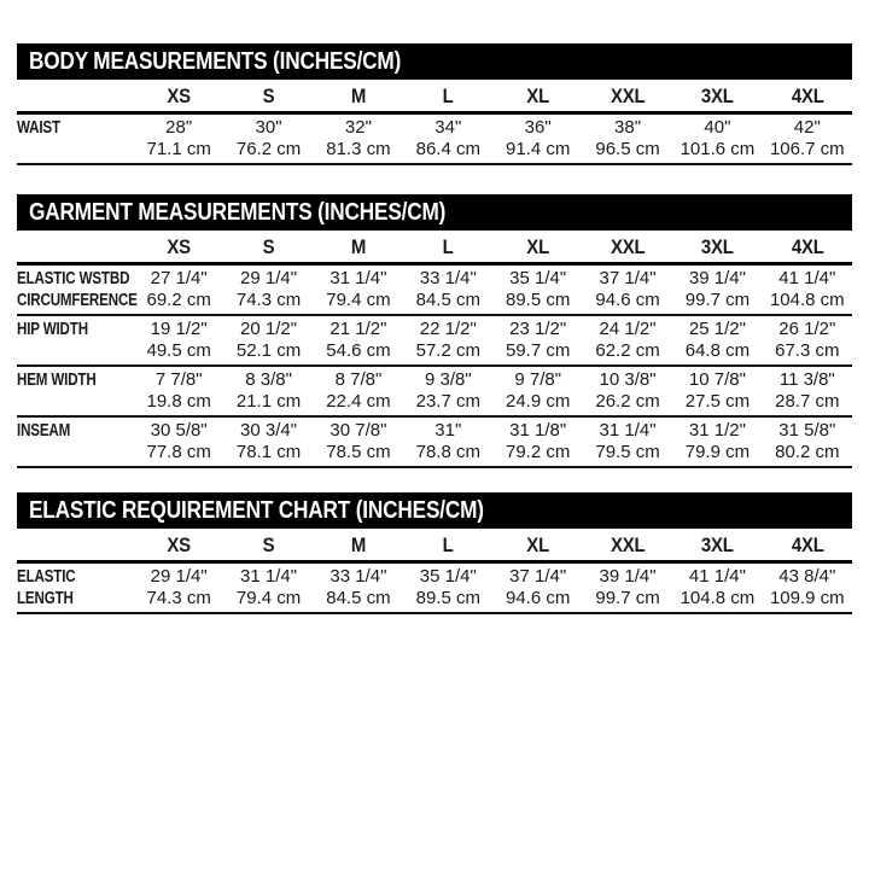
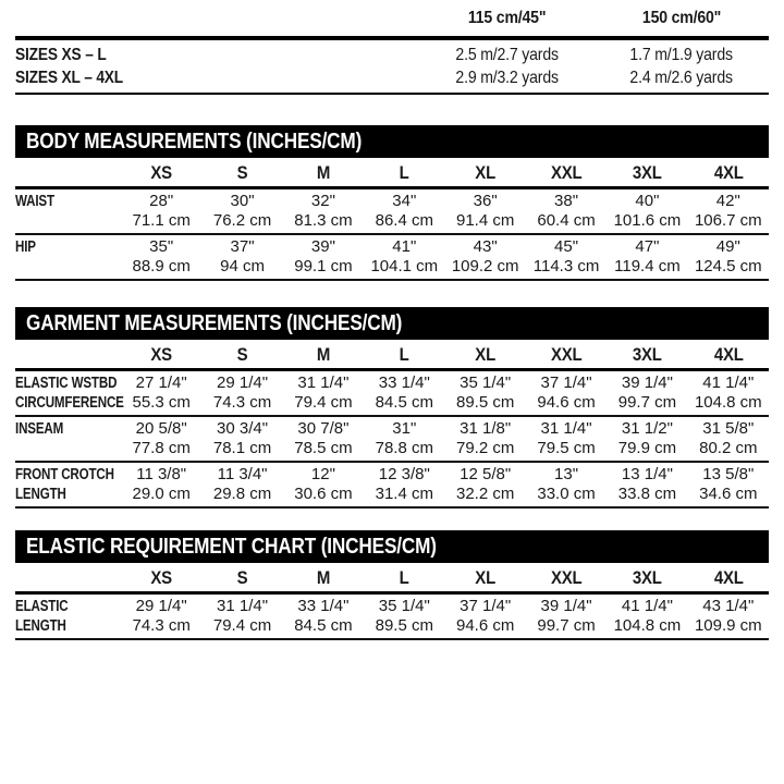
+ 	115 cm/45"	150 cm/60"
+ SIZES XS – L	2.5 m/2.7 yards	1.7 m/1.9 yards
+ SIZES XL – 4XL	2.9 m/3.2 yards	2.4 m/2.6 yards
  BODY MEASUREMENTS (INCHES/CM)
  	XS	S	M	L	XL	XXL	3XL	4XL
- WAIST	28"71.1 cm	30"76.2 cm	32"81.3 cm	34"86.4 cm	36"91.4 cm	38"96.5 cm	40"101.6 cm	42"106.7 cm
+ WAIST	28"71.1 cm	30"76.2 cm	32"81.3 cm	34"86.4 cm	36"91.4 cm	38"60.4 cm	40"101.6 cm	42"106.7 cm
+ HIP	35"88.9 cm	37"94 cm	39"99.1 cm	41"104.1 cm	43"109.2 cm	45"114.3 cm	47"119.4 cm	49"124.5 cm
  GARMENT MEASUREMENTS (INCHES/CM)
  	XS	S	M	L	XL	XXL	3XL	4XL
- ELASTIC WSTBDCIRCUMFERENCE	27 1/4"69.2 cm	29 1/4"74.3 cm	31 1/4"79.4 cm	33 1/4"84.5 cm	35 1/4"89.5 cm	37 1/4"94.6 cm	39 1/4"99.7 cm	41 1/4"104.8 cm
+ ELASTIC WSTBDCIRCUMFERENCE	27 1/4"55.3 cm	29 1/4"74.3 cm	31 1/4"79.4 cm	33 1/4"84.5 cm	35 1/4"89.5 cm	37 1/4"94.6 cm	39 1/4"99.7 cm	41 1/4"104.8 cm
- HIP WIDTH	19 1/2"49.5 cm	20 1/2"52.1 cm	21 1/2"54.6 cm	22 1/2"57.2 cm	23 1/2"59.7 cm	24 1/2"62.2 cm	25 1/2"64.8 cm	26 1/2"67.3 cm
- HEM WIDTH	7 7/8"19.8 cm	8 3/8"21.1 cm	8 7/8"22.4 cm	9 3/8"23.7 cm	9 7/8"24.9 cm	10 3/8"26.2 cm	10 7/8"27.5 cm	11 3/8"28.7 cm
- INSEAM	30 5/8"77.8 cm	30 3/4"78.1 cm	30 7/8"78.5 cm	31"78.8 cm	31 1/8"79.2 cm	31 1/4"79.5 cm	31 1/2"79.9 cm	31 5/8"80.2 cm
+ INSEAM	20 5/8"77.8 cm	30 3/4"78.1 cm	30 7/8"78.5 cm	31"78.8 cm	31 1/8"79.2 cm	31 1/4"79.5 cm	31 1/2"79.9 cm	31 5/8"80.2 cm
+ FRONT CROTCHLENGTH	11 3/8"29.0 cm	11 3/4"29.8 cm	12"30.6 cm	12 3/8"31.4 cm	12 5/8"32.2 cm	13"33.0 cm	13 1/4"33.8 cm	13 5/8"34.6 cm
  ELASTIC REQUIREMENT CHART (INCHES/CM)
  	XS	S	M	L	XL	XXL	3XL	4XL
- ELASTICLENGTH	29 1/4"74.3 cm	31 1/4"79.4 cm	33 1/4"84.5 cm	35 1/4"89.5 cm	37 1/4"94.6 cm	39 1/4"99.7 cm	41 1/4"104.8 cm	43 8/4"109.9 cm
+ ELASTICLENGTH	29 1/4"74.3 cm	31 1/4"79.4 cm	33 1/4"84.5 cm	35 1/4"89.5 cm	37 1/4"94.6 cm	39 1/4"99.7 cm	41 1/4"104.8 cm	43 1/4"109.9 cm
